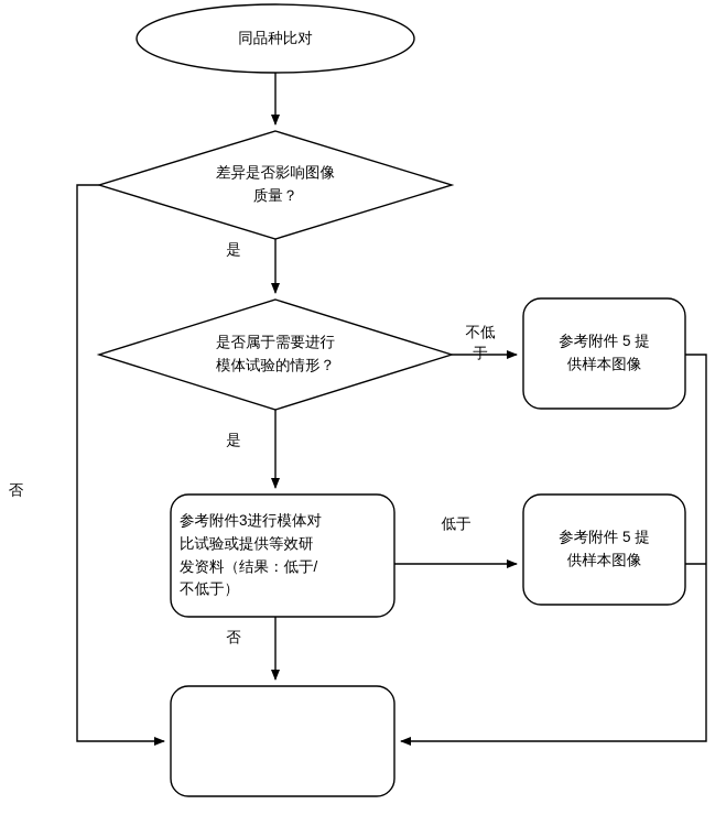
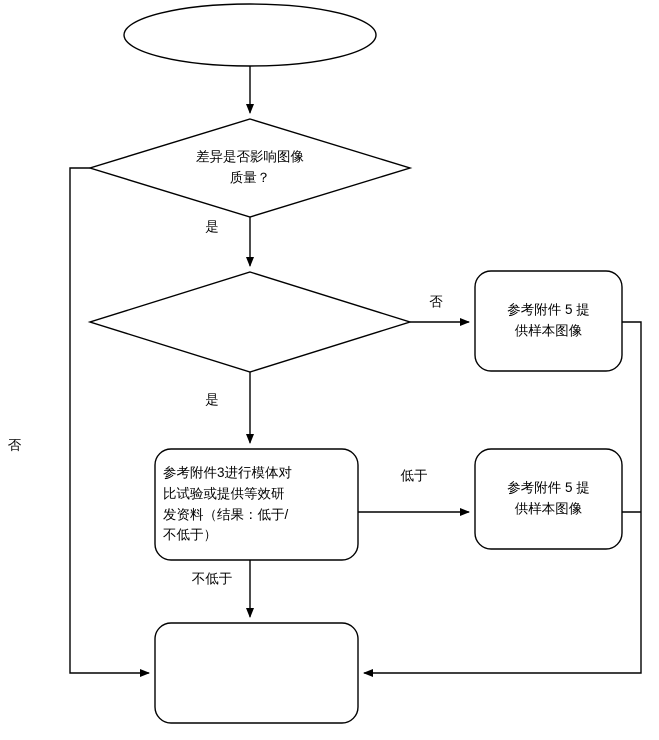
- 同品种比对
  差异是否影响图像
  质量？
- 是否属于需要进行
- 模体试验的情形？
  参考附件 5 提
  供样本图像
  参考附件3进行模体对
  比试验或提供等效研
  发资料（结果：低于/
  不低于）
  参考附件 5 提
  供样本图像
  是
  是
- 不低于
+ 否
  低于
- 否
+ 不低于
